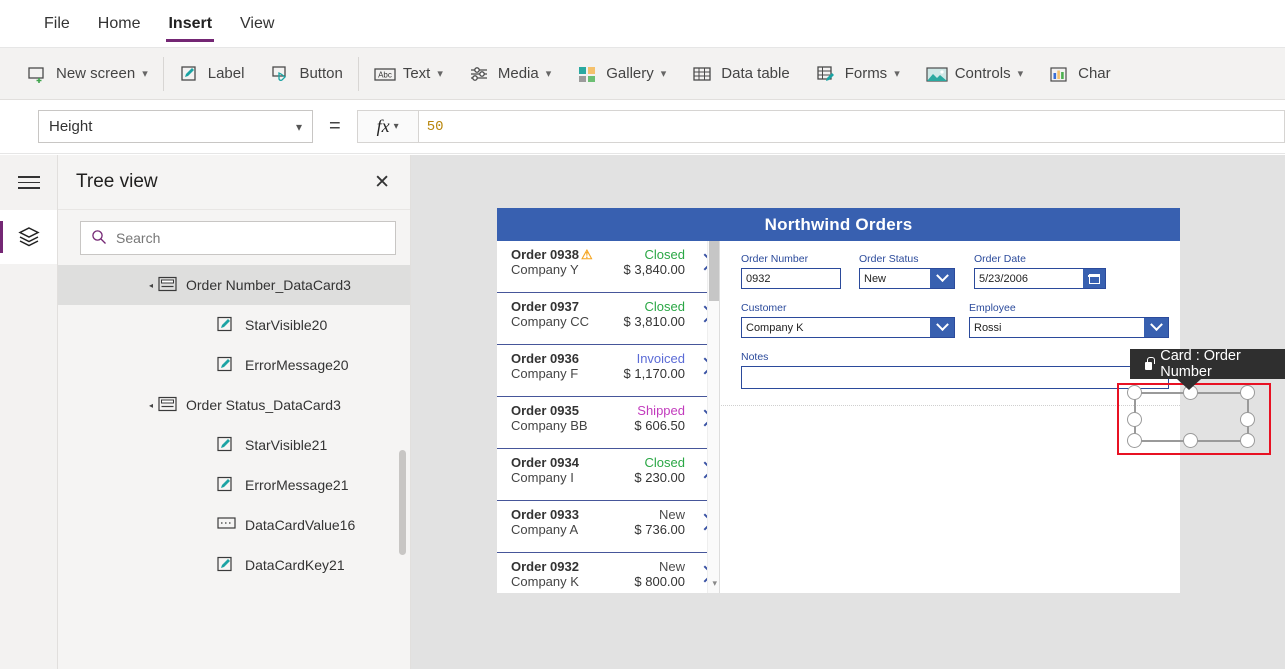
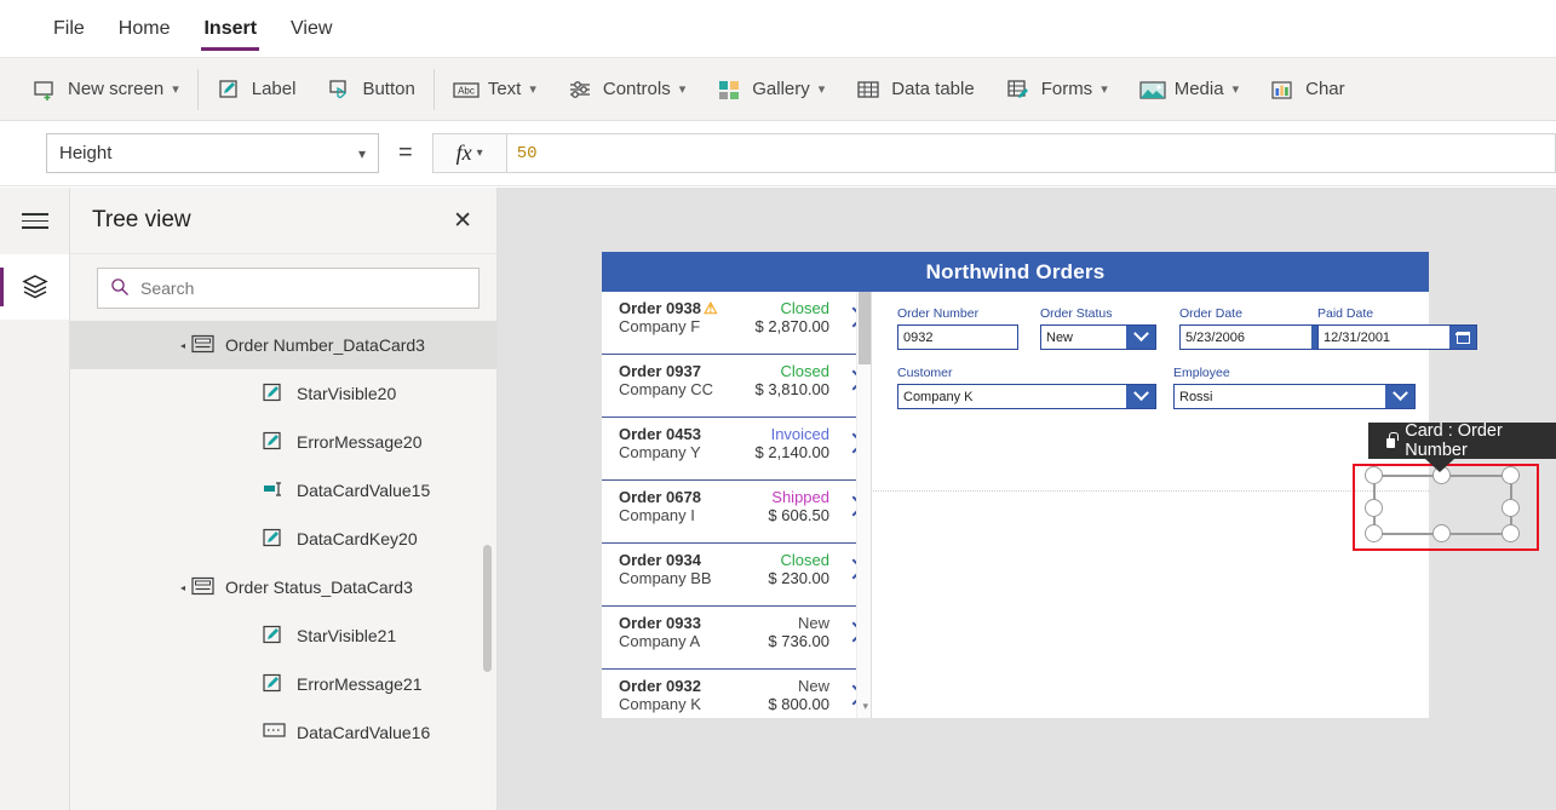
  File
  Home
  Insert
  View
  New screen
  ▾
  Label
  Button
  Abc
  Text
  ▾
- Media
+ Controls
  ▾
  Gallery
  ▾
  Data table
  Forms
  ▾
- Controls
+ Media
  ▾
  Char
  Height
  ▾
  =
  fx
  ▾
  50
  Tree view
  ✕
  Search
  ◂
  Order Number_DataCard3
  StarVisible20
  ErrorMessage20
+ DataCardValue15
+ DataCardKey20
  ◂
  Order Status_DataCard3
  StarVisible21
  ErrorMessage21
  DataCardValue16
- DataCardKey21
  Northwind Orders
  Order 0938
  ⚠
  Closed
- Company Y
+ Company F
- $ 3,840.00
+ $ 2,870.00
  Order 0937
  Closed
  Company CC
  $ 3,810.00
- Order 0936
+ Order 0453
  Invoiced
- Company F
+ Company Y
- $ 1,170.00
+ $ 2,140.00
- Order 0935
+ Order 0678
  Shipped
- Company BB
+ Company I
  $ 606.50
  Order 0934
  Closed
- Company I
+ Company BB
  $ 230.00
  Order 0933
  New
  Company A
  $ 736.00
  Order 0932
  New
  Company K
  $ 800.00
  ▾
  Order Number
  0932
  Order Status
  New
  Order Date
  5/23/2006
+ Paid Date
+ 12/31/2001
  Customer
  Company K
  Employee
  Rossi
- Notes
  Card : Order Number
